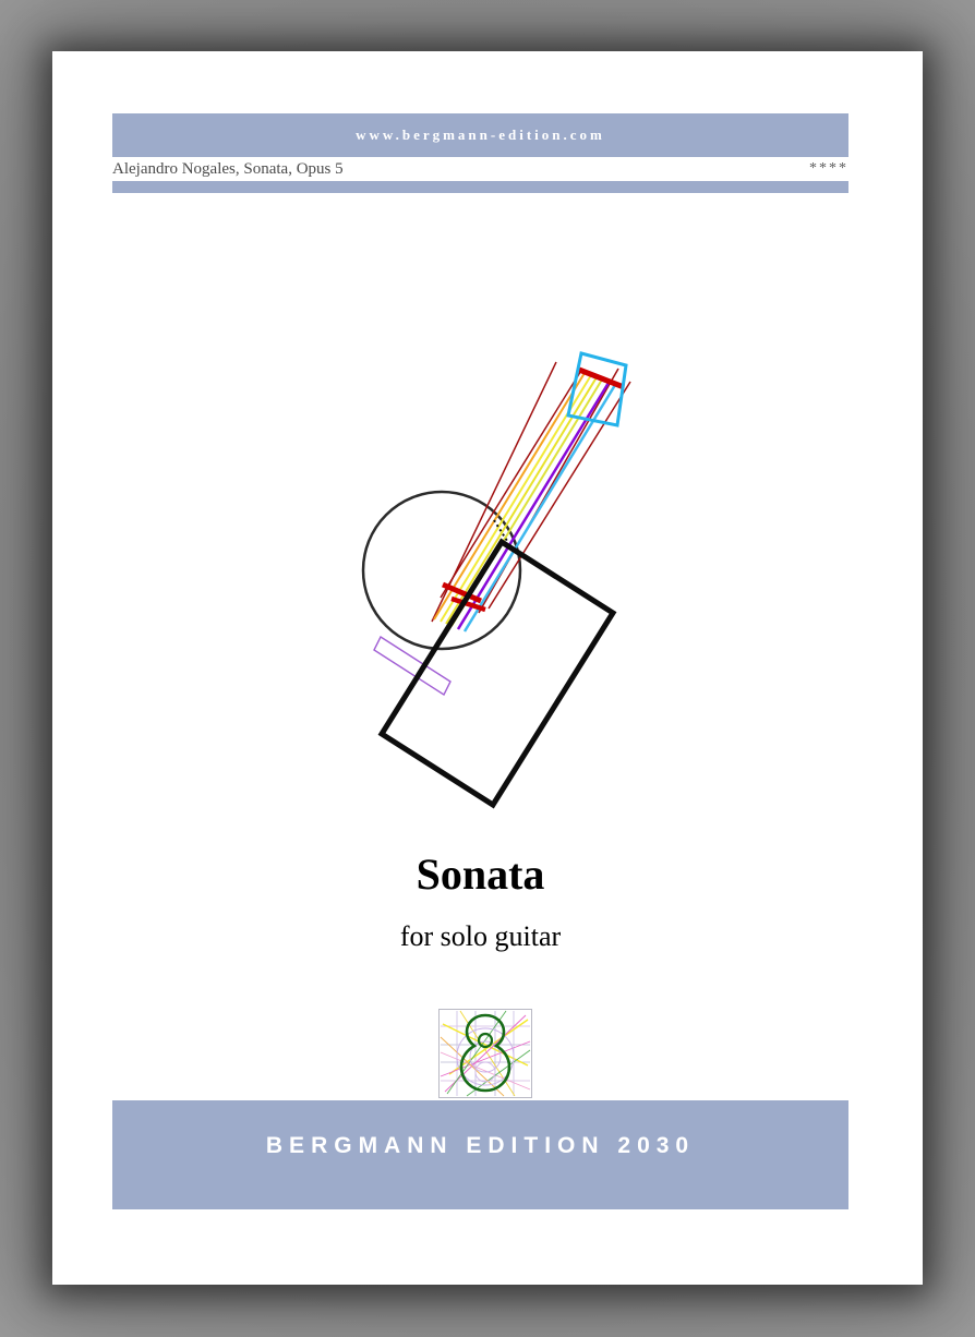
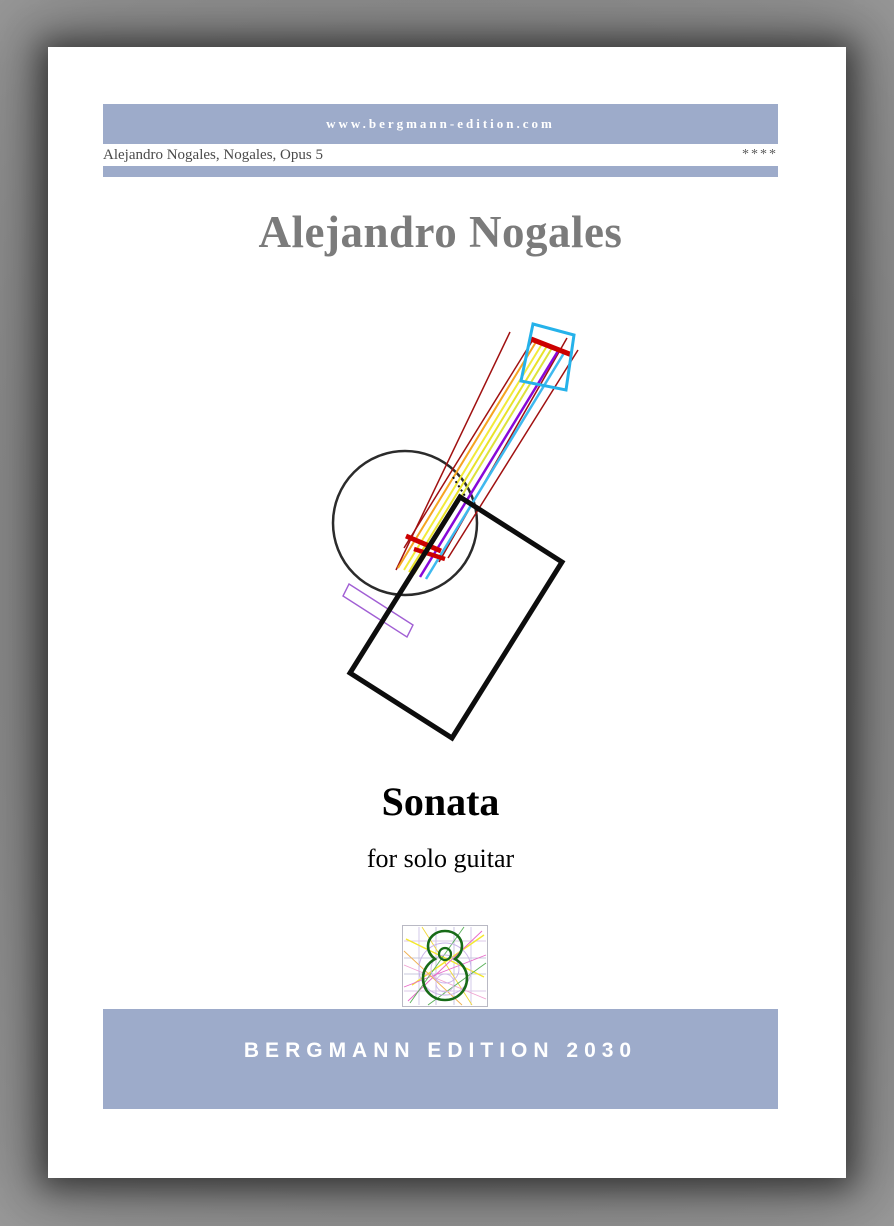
  www.bergmann-edition.com
- Alejandro Nogales, Sonata, Opus 5
+ Alejandro Nogales, Nogales, Opus 5
  ****
+ Alejandro Nogales
  Sonata
  for solo guitar
  BERGMANN EDITION 2030
